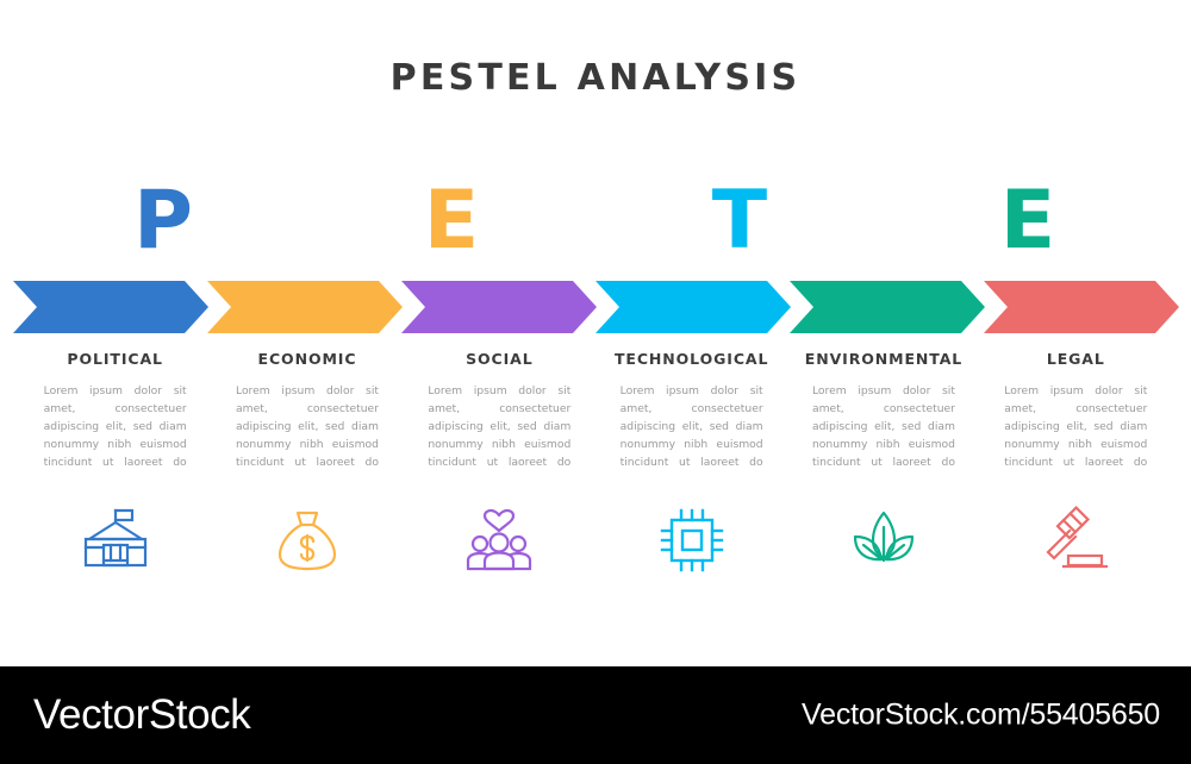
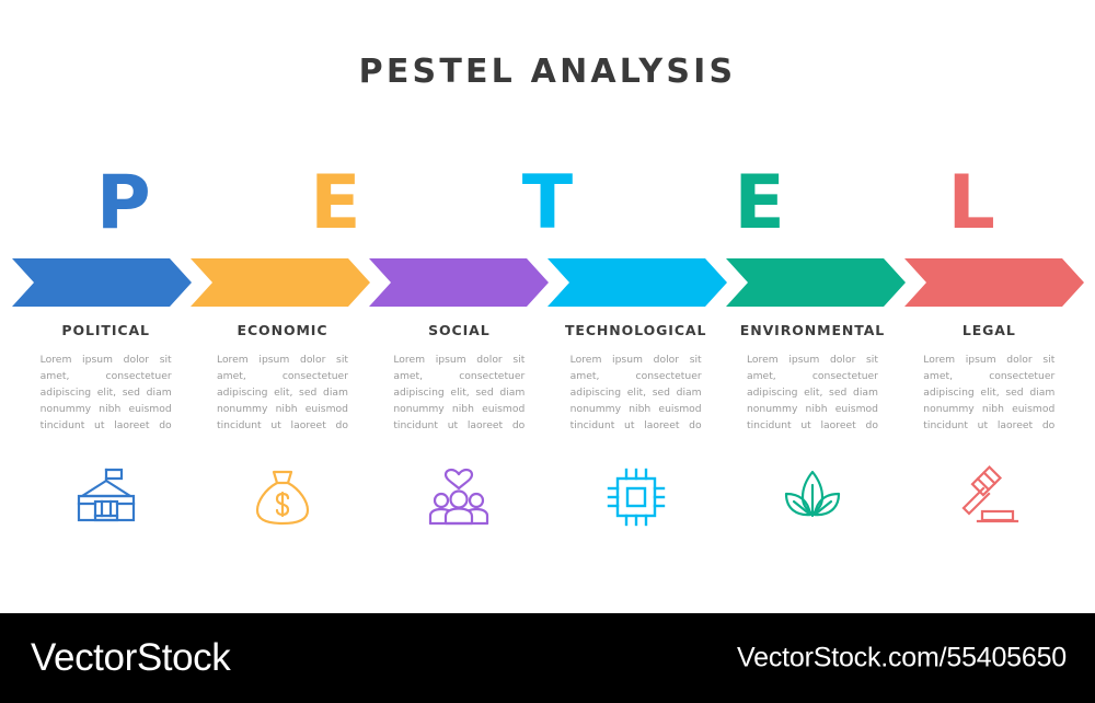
  PESTEL ANALYSIS
  P
  E
  T
  E
+ L
  POLITICAL
  Lorem ipsum dolor sit amet, consectetuer adipiscing elit, sed diam nonummy nibh euismod tincidunt ut laoreet do
  ECONOMIC
  Lorem ipsum dolor sit amet, consectetuer adipiscing elit, sed diam nonummy nibh euismod tincidunt ut laoreet do
  SOCIAL
  Lorem ipsum dolor sit amet, consectetuer adipiscing elit, sed diam nonummy nibh euismod tincidunt ut laoreet do
  TECHNOLOGICAL
  Lorem ipsum dolor sit amet, consectetuer adipiscing elit, sed diam nonummy nibh euismod tincidunt ut laoreet do
  ENVIRONMENTAL
  Lorem ipsum dolor sit amet, consectetuer adipiscing elit, sed diam nonummy nibh euismod tincidunt ut laoreet do
  LEGAL
  Lorem ipsum dolor sit amet, consectetuer adipiscing elit, sed diam nonummy nibh euismod tincidunt ut laoreet do
  VectorStock
  VectorStock.com/55405650
